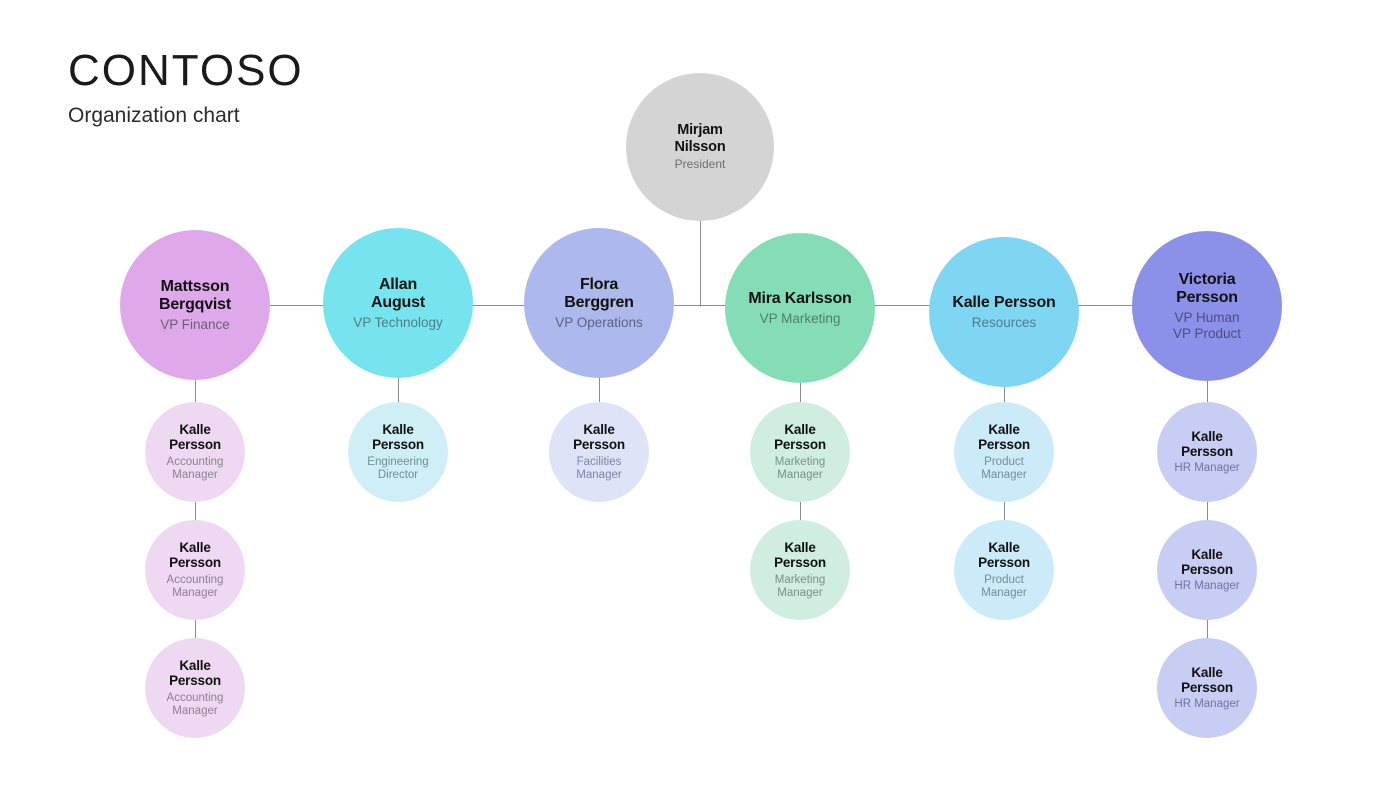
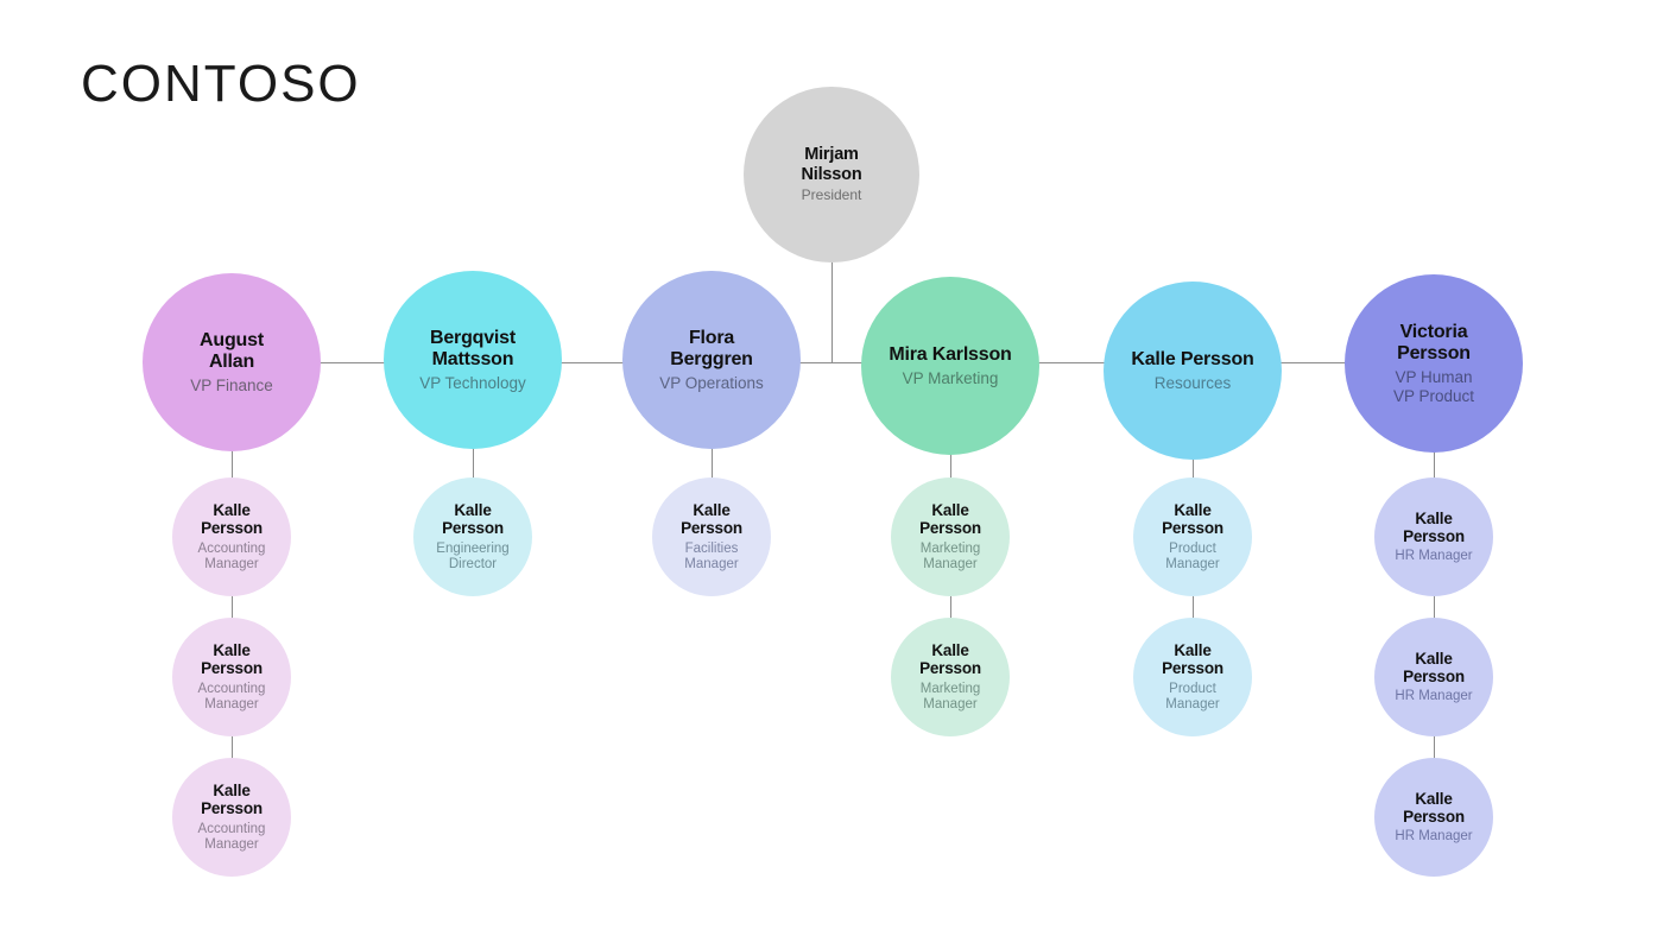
  CONTOSO
- Organization chart
- Mattsson
+ August
- Bergqvist
+ Allan
  VP Finance
  Kalle
  Persson
  Accounting
  Manager
  Kalle
  Persson
  Accounting
  Manager
  Kalle
  Persson
  Accounting
  Manager
- Allan
+ Bergqvist
- August
+ Mattsson
  VP Technology
  Kalle
  Persson
  Engineering
  Director
  Flora
  Berggren
  VP Operations
  Kalle
  Persson
  Facilities
  Manager
  Mira Karlsson
  VP Marketing
  Kalle
  Persson
  Marketing
  Manager
  Kalle
  Persson
  Marketing
  Manager
  Kalle Persson
  Resources
  Kalle
  Persson
  Product
  Manager
  Kalle
  Persson
  Product
  Manager
  Victoria
  Persson
  VP Human
  VP Product
  Kalle
  Persson
  HR Manager
  Kalle
  Persson
  HR Manager
  Kalle
  Persson
  HR Manager
  Mirjam
  Nilsson
  President
